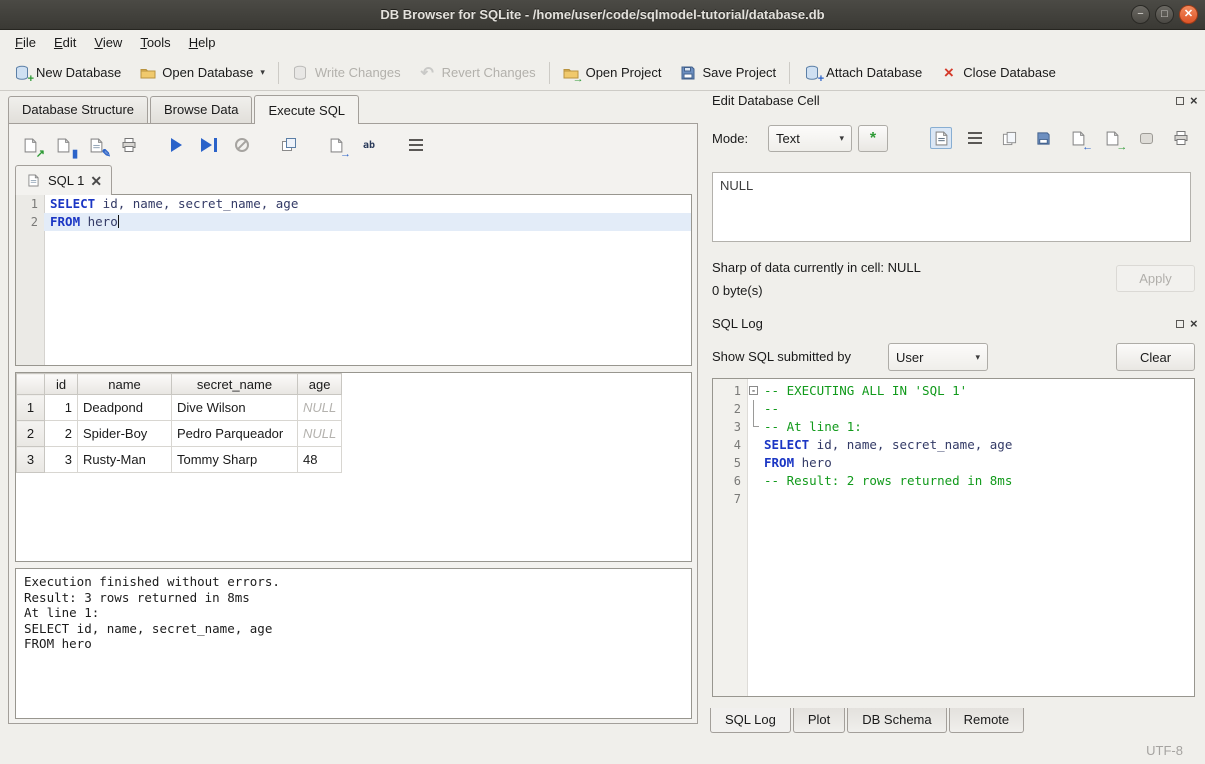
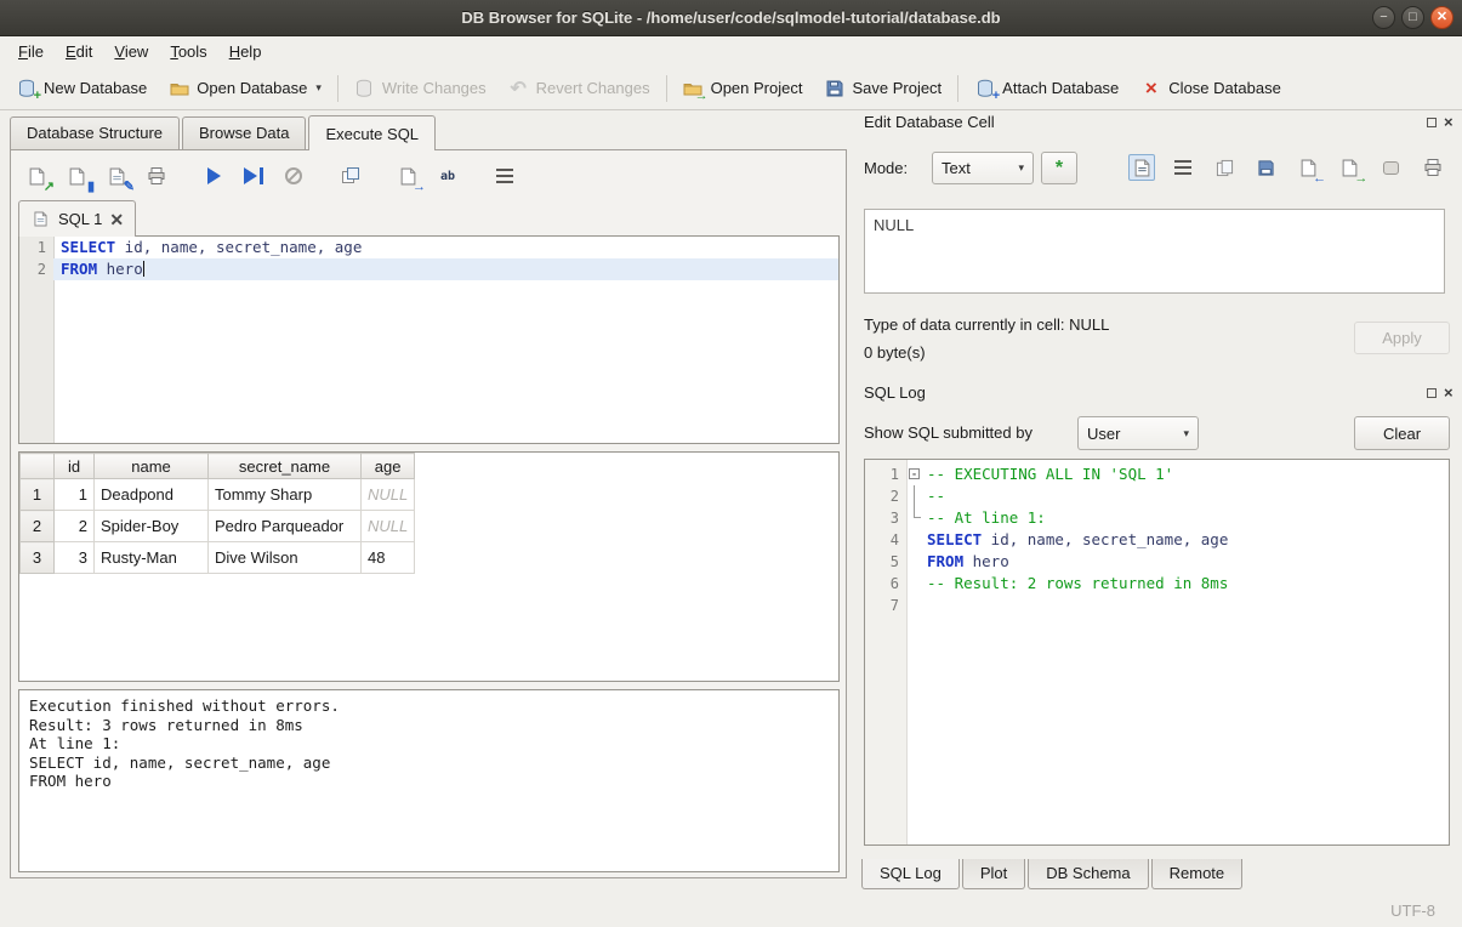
  DB Browser for SQLite - /home/user/code/sqlmodel-tutorial/database.db
  −
  □
  ✕
  File
  Edit
  View
  Tools
  Help
  +
  New Database
  Open Database
  ▾
  Write Changes
  ↶
  Revert Changes
  →
  Open Project
  Save Project
  +
  Attach Database
  ×
  Close Database
  Database Structure
  Browse Data
  Execute SQL
  ↗
  ▮
  ✎
  →
  ab
  SQL 1
  ✕
  1
  SELECT id, name, secret_name, age
  2
  FROM hero
  	id	name	secret_name	age
- 1	1	Deadpond	Dive Wilson	NULL
+ 1	1	Deadpond	Tommy Sharp	NULL
  2	2	Spider-Boy	Pedro Parqueador	NULL
- 3	3	Rusty-Man	Tommy Sharp	48
+ 3	3	Rusty-Man	Dive Wilson	48
  Execution finished without errors.
  Result: 3 rows returned in 8ms
  At line 1:
  SELECT id, name, secret_name, age
  FROM hero
  Edit Database Cell
  ×
  Mode:
  Text
  ▾
  *
  ←
  →
  NULL
- Sharp of data currently in cell: NULL
+ Type of data currently in cell: NULL
  0 byte(s)
  Apply
  SQL Log
  ×
  Show SQL submitted by
  User
  ▾
  Clear
  1
  -
  -- EXECUTING ALL IN 'SQL 1'
  2
  --
  3
  -- At line 1:
  4
  SELECT id, name, secret_name, age
  5
  FROM hero
  6
  -- Result: 2 rows returned in 8ms
  7
  SQL Log
  Plot
  DB Schema
  Remote
  UTF-8
